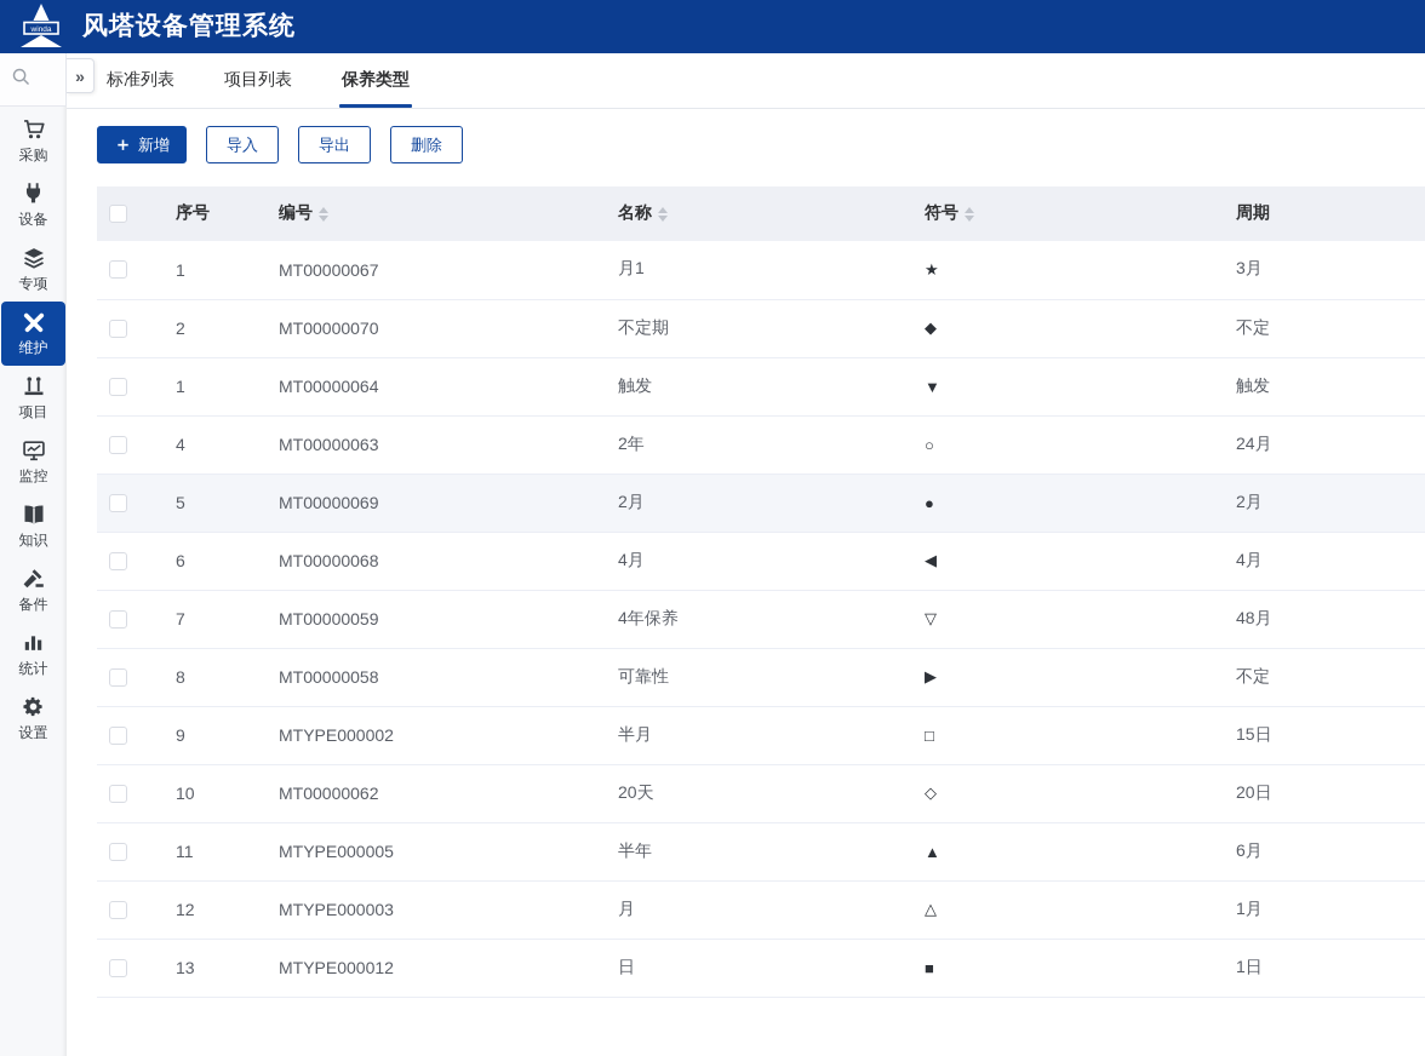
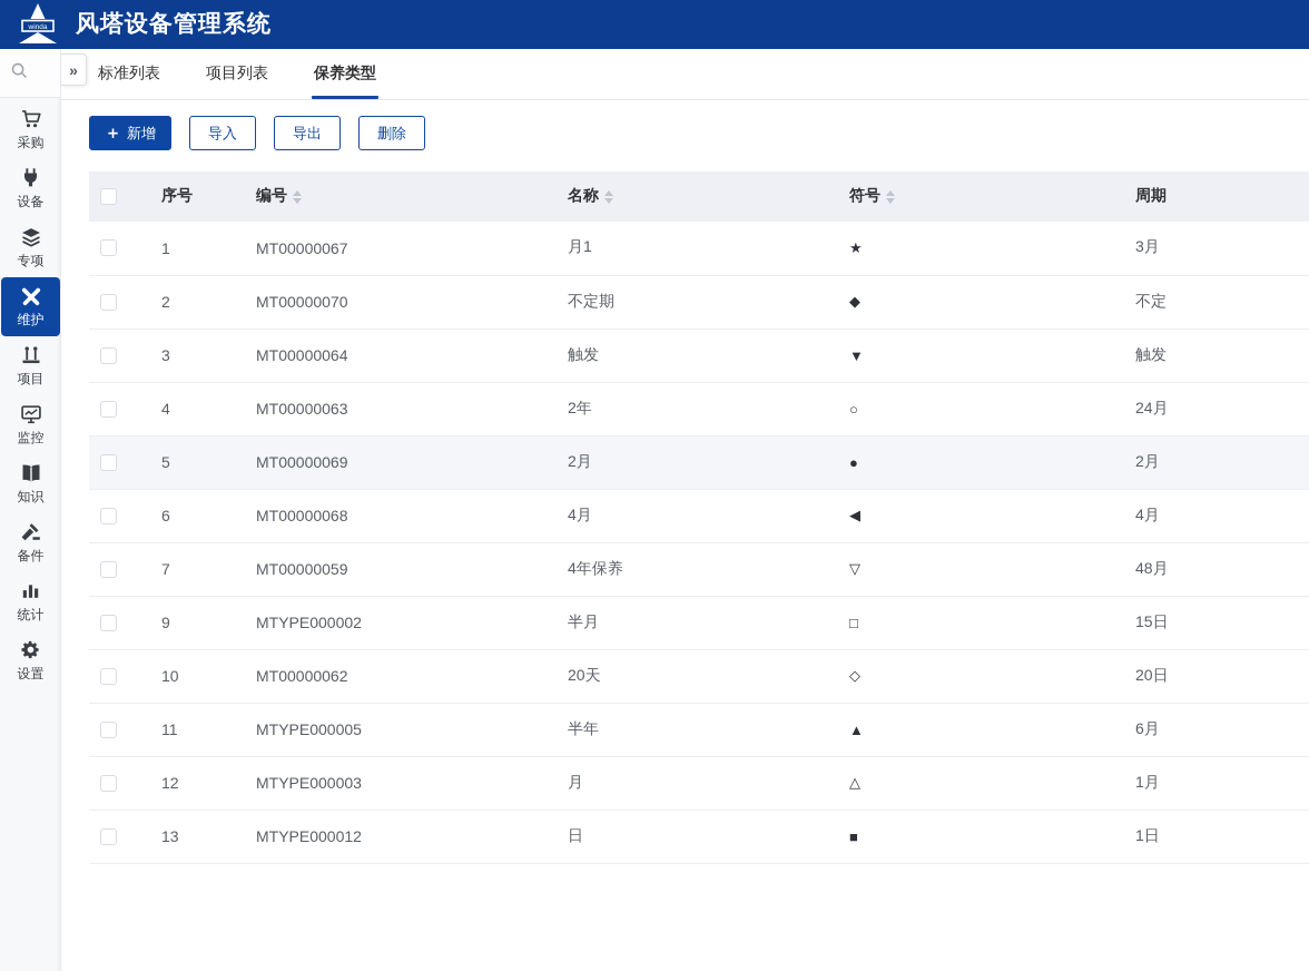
  风塔设备管理系统
  采购
  设备
  专项
  维护
  项目
  监控
  知识
  备件
  统计
  设置
  »
  标准列表
  项目列表
  保养类型
  ＋
  新增
  导入
  导出
  删除
  	序号	编号	名称	符号	周期
  	1	MT00000067	月1	★	3月
  	2	MT00000070	不定期	◆	不定
- 	1	MT00000064	触发	▼	触发
+ 	3	MT00000064	触发	▼	触发
  	4	MT00000063	2年	○	24月
  	5	MT00000069	2月	●	2月
  	6	MT00000068	4月	◀	4月
  	7	MT00000059	4年保养	▽	48月
- 	8	MT00000058	可靠性	▶	不定
  	9	MTYPE000002	半月	□	15日
  	10	MT00000062	20天	◇	20日
  	11	MTYPE000005	半年	▲	6月
  	12	MTYPE000003	月	△	1月
  	13	MTYPE000012	日	■	1日
